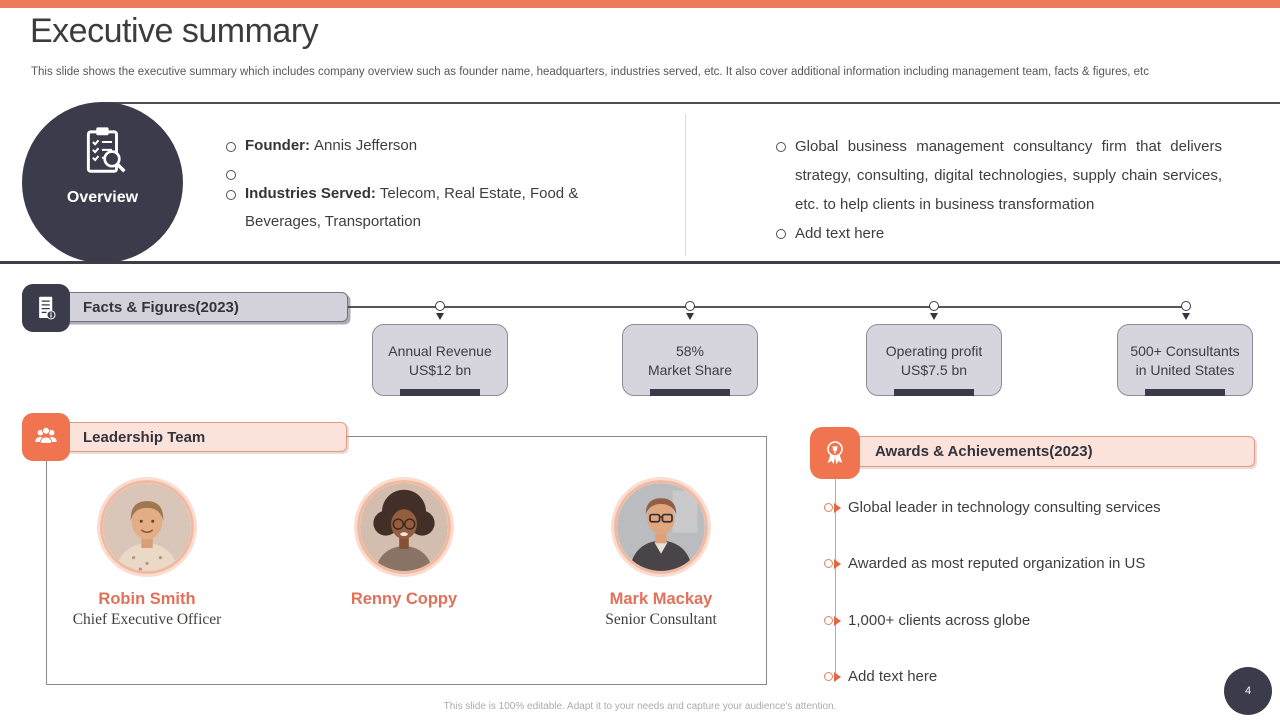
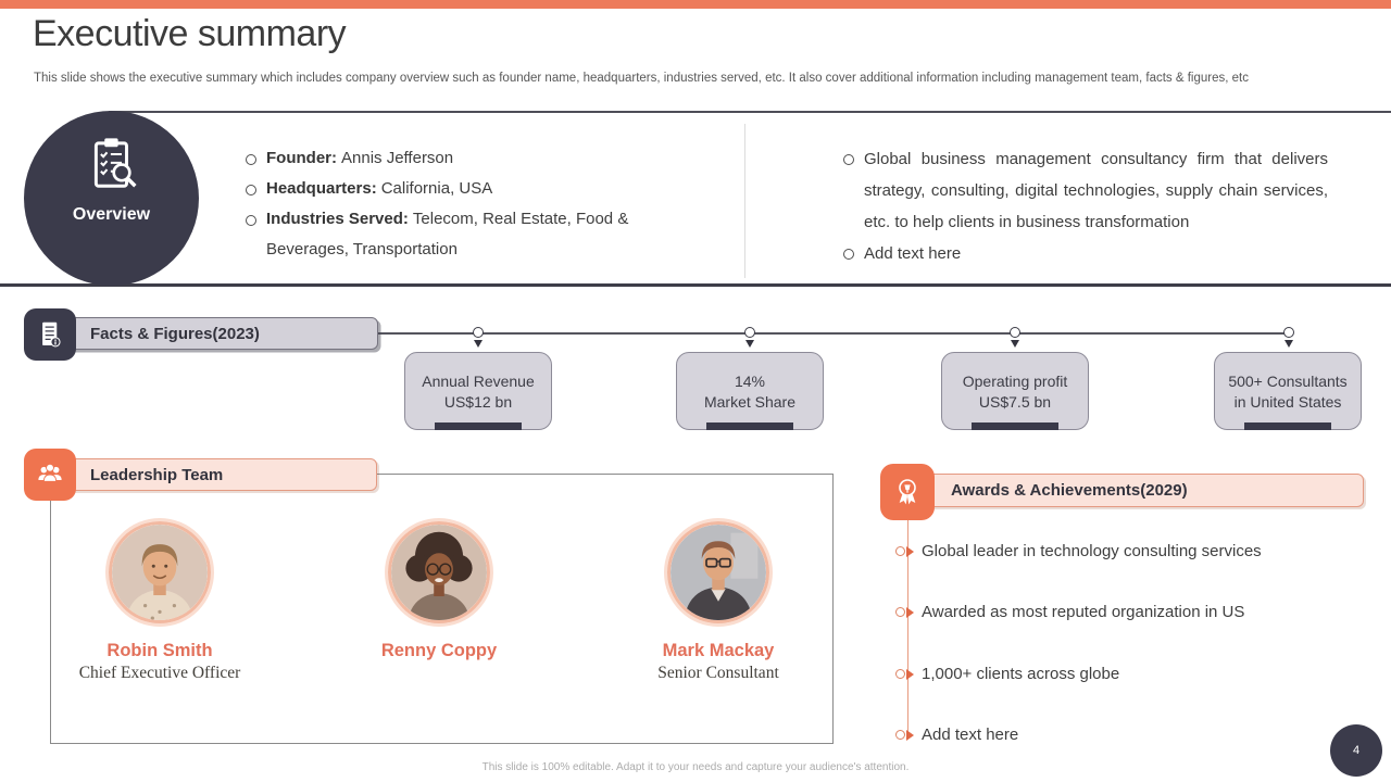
  Executive summary
  This slide shows the executive summary which includes company overview such as founder name, headquarters, industries served, etc. It also cover additional information including management team, facts & figures, etc
  Overview
  Founder: Annis Jefferson
+ Headquarters: California, USA
  Industries Served: Telecom, Real Estate, Food & Beverages, Transportation
  Global business management consultancy firm that delivers strategy, consulting, digital technologies, supply chain services, etc. to help clients in business transformation
  Add text here
  Facts & Figures(2023)
  Annual Revenue
  US$12 bn
- 58%
+ 14%
  Market Share
  Operating profit
  US$7.5 bn
  500+ Consultants
  in United States
  Leadership Team
  Robin Smith
  Chief Executive Officer
  Renny Coppy
  Mark Mackay
  Senior Consultant
- Awards & Achievements(2023)
+ Awards & Achievements(2029)
  Global leader in technology consulting services
  Awarded as most reputed organization in US
  1,000+ clients across globe
  Add text here
  This slide is 100% editable. Adapt it to your needs and capture your audience's attention.
  4
